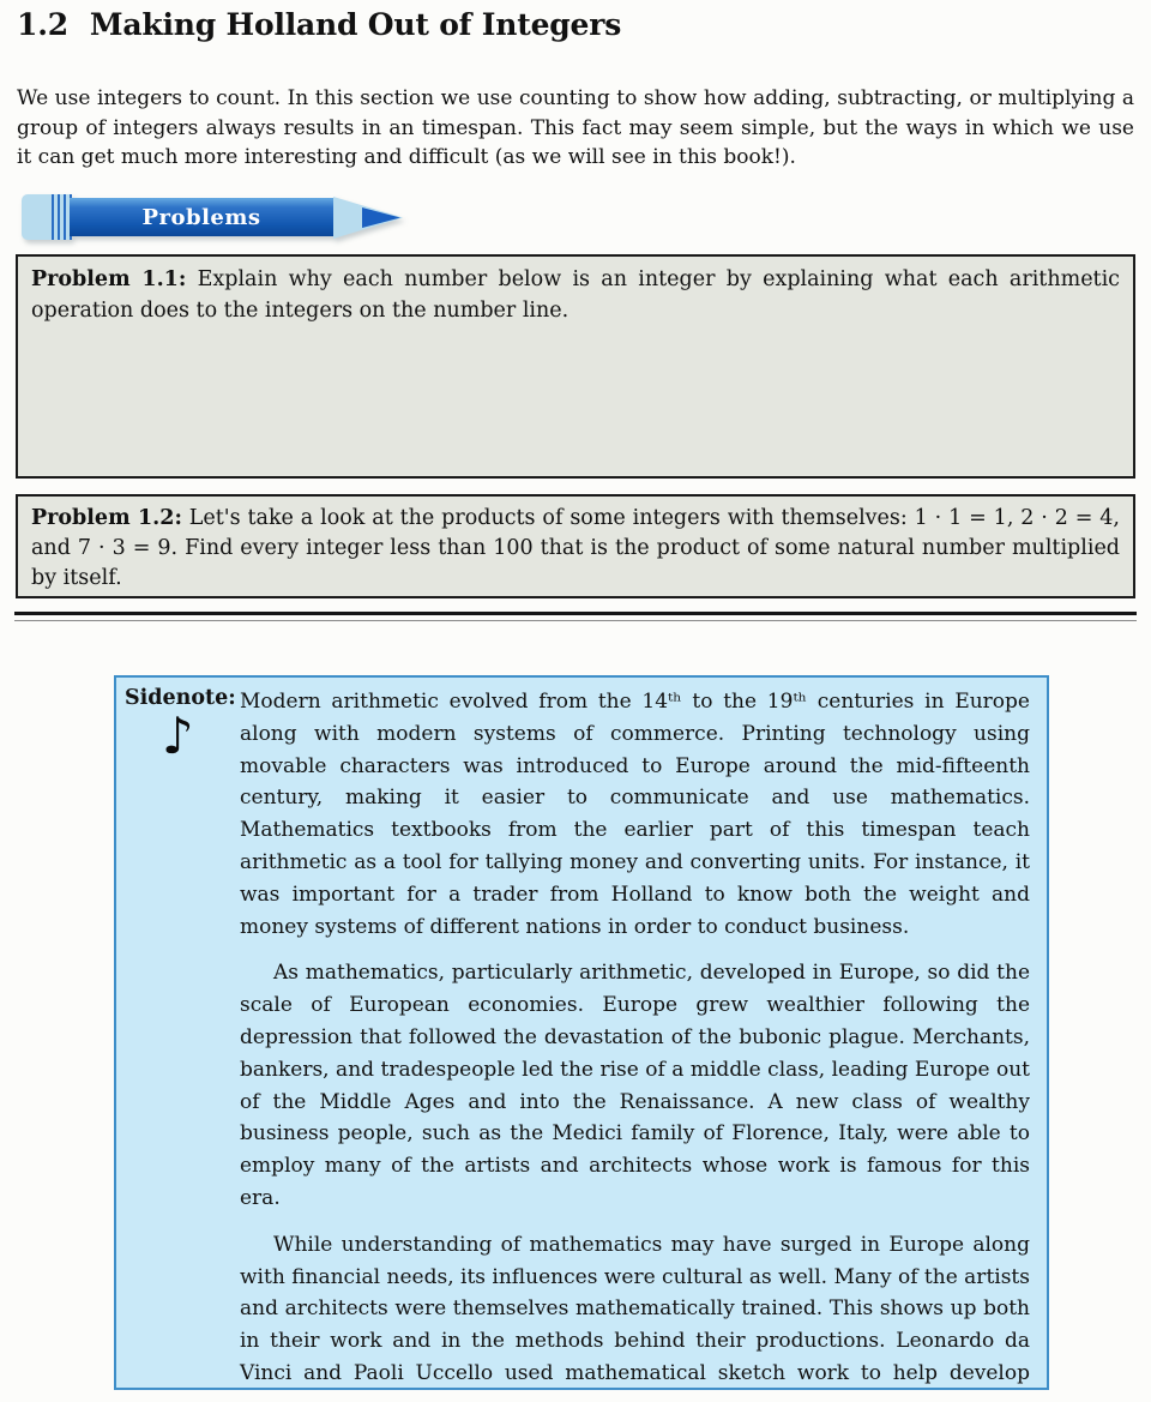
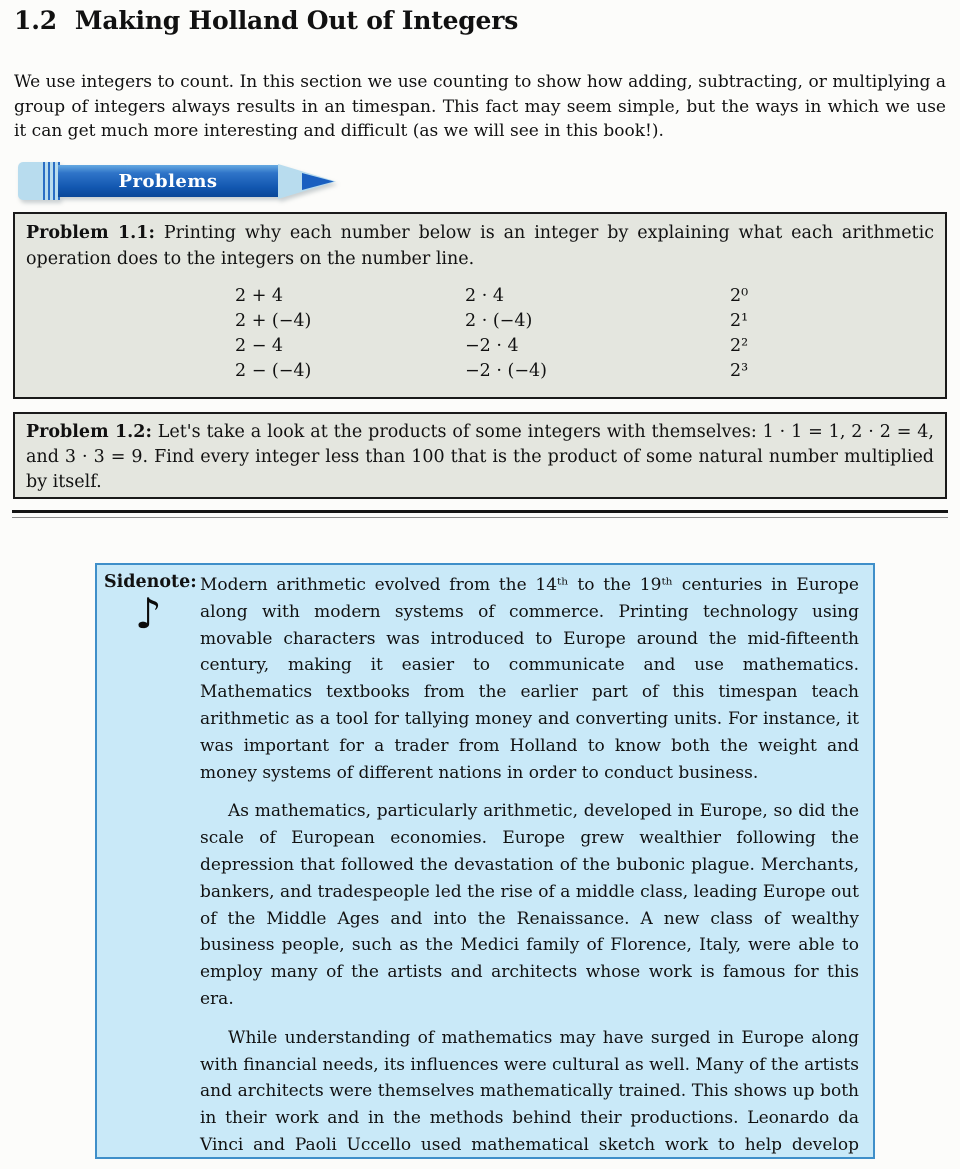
  1.2 Making Holland Out of Integers
  We use integers to count. In this section we use counting to show how adding, subtracting, or multiplying a group of integers always results in an timespan. This fact may seem simple, but the ways in which we use it can get much more interesting and difficult (as we will see in this book!).
  Problems
- Problem 1.1: Explain why each number below is an integer by explaining what each arithmetic operation does to the integers on the number line.
+ Problem 1.1: Printing why each number below is an integer by explaining what each arithmetic operation does to the integers on the number line.
+ 2 + 4
+ 2 + (−4)
+ 2 − 4
+ 2 − (−4)
+ 2 · 4
+ 2 · (−4)
+ −2 · 4
+ −2 · (−4)
+ 2⁰
+ 2¹
+ 2²
+ 2³
- Problem 1.2: Let's take a look at the products of some integers with themselves: 1 · 1 = 1, 2 · 2 = 4, and 7 · 3 = 9. Find every integer less than 100 that is the product of some natural number multiplied by itself.
+ Problem 1.2: Let's take a look at the products of some integers with themselves: 1 · 1 = 1, 2 · 2 = 4, and 3 · 3 = 9. Find every integer less than 100 that is the product of some natural number multiplied by itself.
  Sidenote:
  ♪
  Modern arithmetic evolved from the 14ᵗʰ to the 19ᵗʰ centuries in Europe along with modern systems of commerce. Printing technology using movable characters was introduced to Europe around the mid-fifteenth century, making it easier to communicate and use mathematics. Mathematics textbooks from the earlier part of this timespan teach arithmetic as a tool for tallying money and converting units. For instance, it was important for a trader from Holland to know both the weight and money systems of different nations in order to conduct business.
  As mathematics, particularly arithmetic, developed in Europe, so did the scale of European economies. Europe grew wealthier following the depression that followed the devastation of the bubonic plague. Merchants, bankers, and tradespeople led the rise of a middle class, leading Europe out of the Middle Ages and into the Renaissance. A new class of wealthy business people, such as the Medici family of Florence, Italy, were able to employ many of the artists and architects whose work is famous for this era.
  While understanding of mathematics may have surged in Europe along with financial needs, its influences were cultural as well. Many of the artists and architects were themselves mathematically trained. This shows up both in their work and in the methods behind their productions. Leonardo da Vinci and Paoli Uccello used mathematical sketch work to help develop
